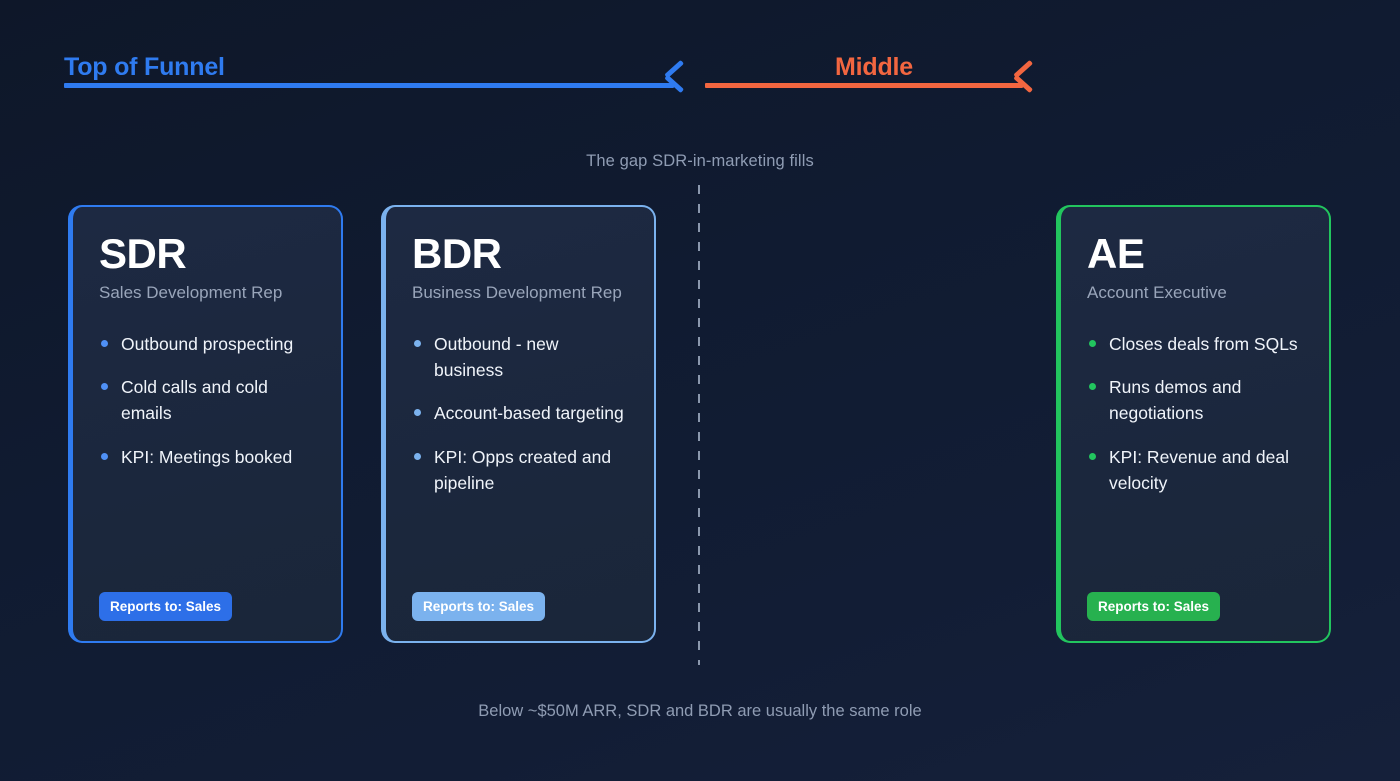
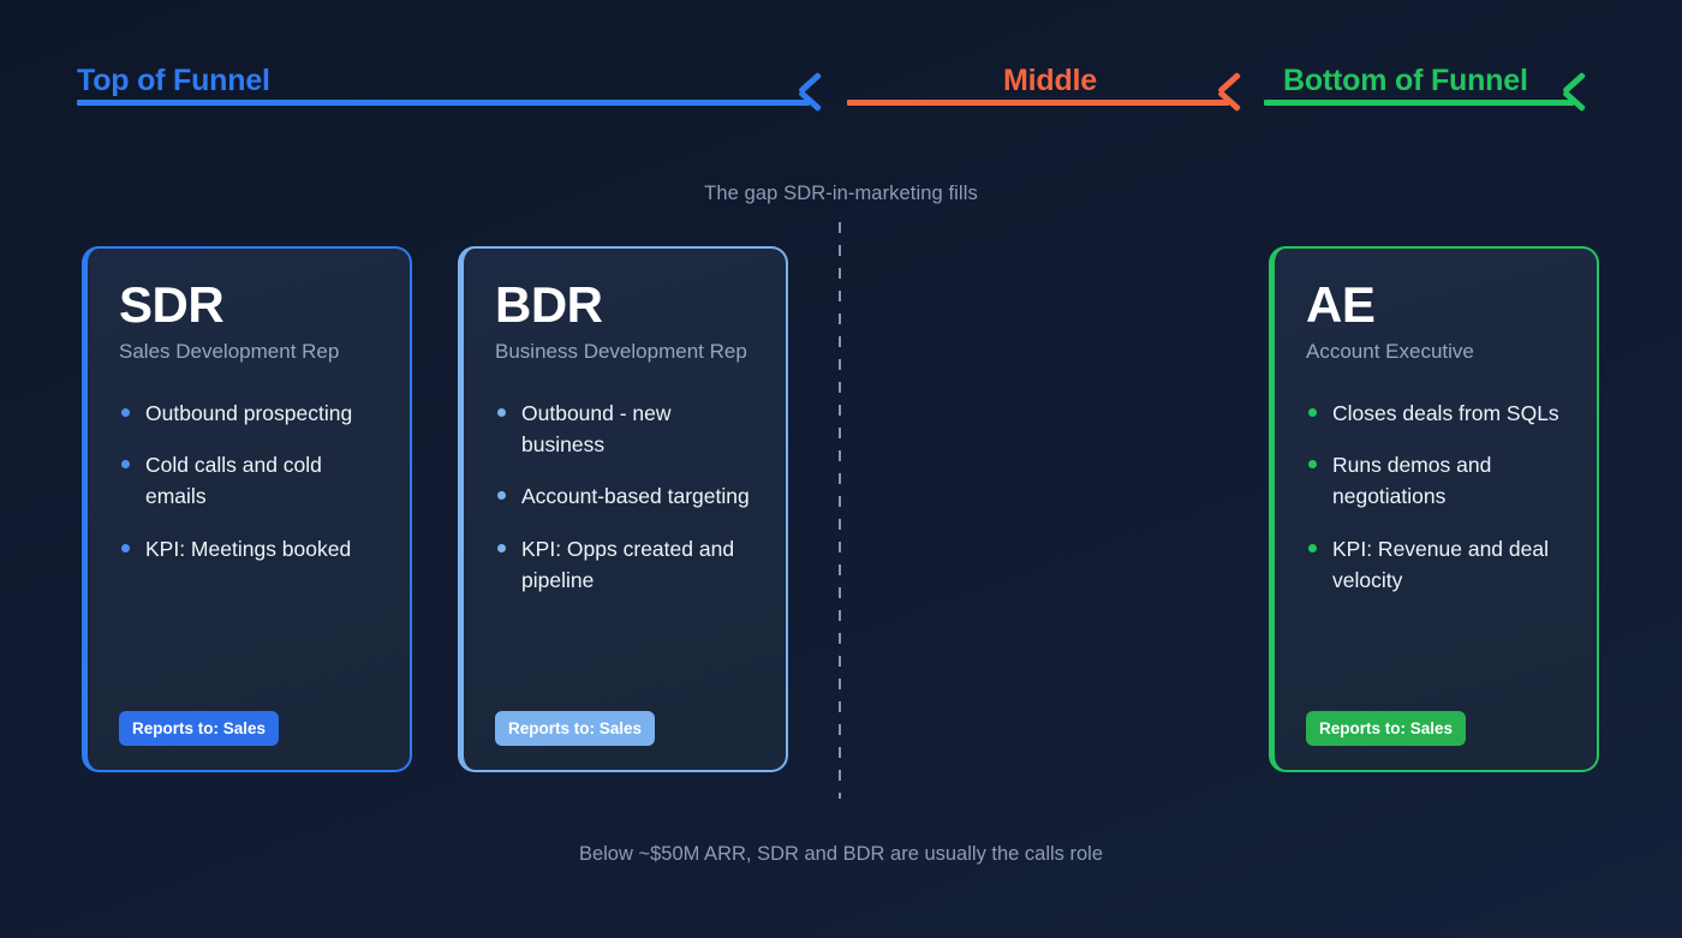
  Top of Funnel
  Middle
+ Bottom of Funnel
  The gap SDR-in-marketing fills
  SDR
  Sales Development Rep
  Outbound prospecting
  Cold calls and cold emails
  KPI: Meetings booked
  Reports to: Sales
  BDR
  Business Development Rep
  Outbound - new business
  Account-based targeting
  KPI: Opps created and pipeline
  Reports to: Sales
  AE
  Account Executive
  Closes deals from SQLs
  Runs demos and negotiations
  KPI: Revenue and deal velocity
  Reports to: Sales
- Below ~$50M ARR, SDR and BDR are usually the same role
+ Below ~$50M ARR, SDR and BDR are usually the calls role
